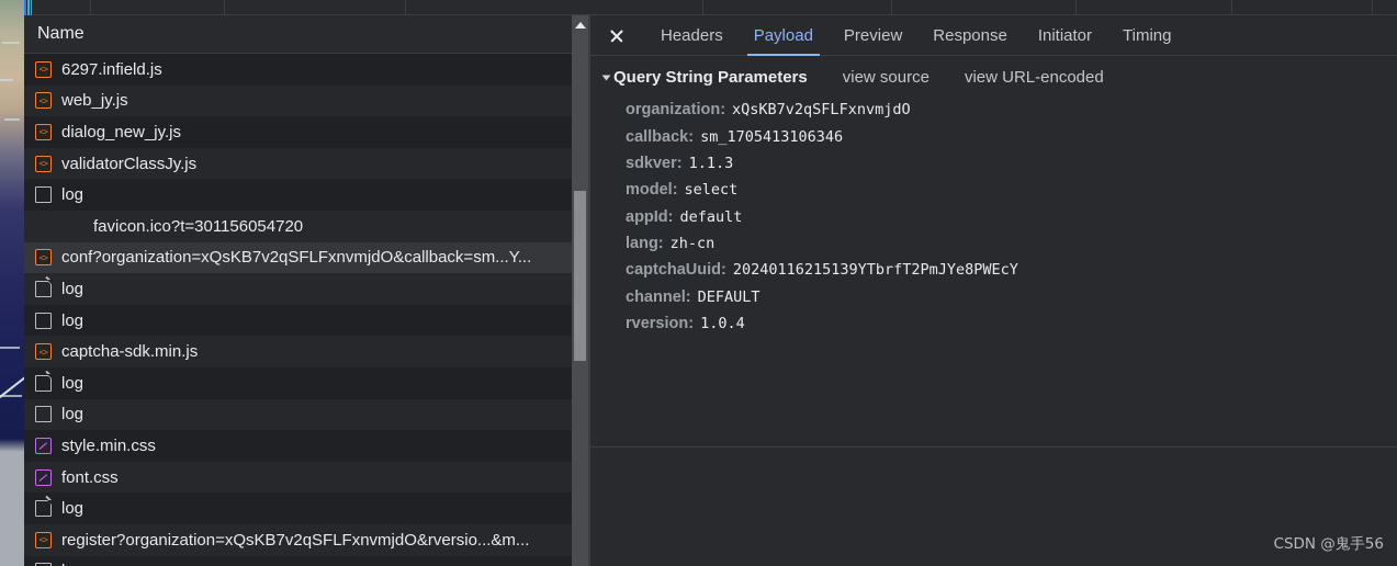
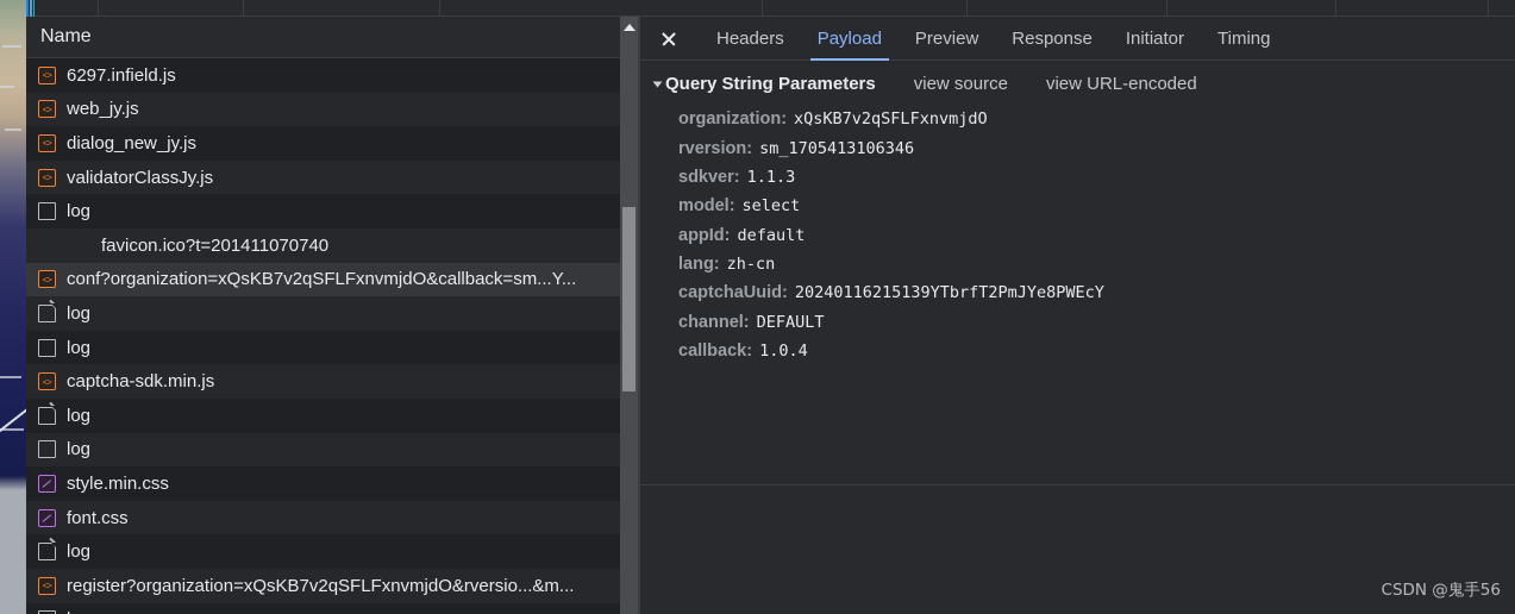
  Name
  6297.infield.js
  web_jy.js
  dialog_new_jy.js
  validatorClassJy.js
  log
- favicon.ico?t=301156054720
+ favicon.ico?t=201411070740
  conf?organization=xQsKB7v2qSFLFxnvmjdO&callback=sm...Y...
  log
  log
  captcha-sdk.min.js
  log
  log
  style.min.css
  font.css
  log
  register?organization=xQsKB7v2qSFLFxnvmjdO&rversio...&m...
  Headers
  Payload
  Preview
  Response
  Initiator
  Timing
  Query String Parameters
  view source
  view URL-encoded
  organization:
  xQsKB7v2qSFLFxnvmjdO
- callback:
+ rversion:
  sm_1705413106346
  sdkver:
  1.1.3
  model:
  select
  appId:
  default
  lang:
  zh-cn
  captchaUuid:
  20240116215139YTbrfT2PmJYe8PWEcY
  channel:
  DEFAULT
- rversion:
+ callback:
  1.0.4
  CSDN @鬼手56
